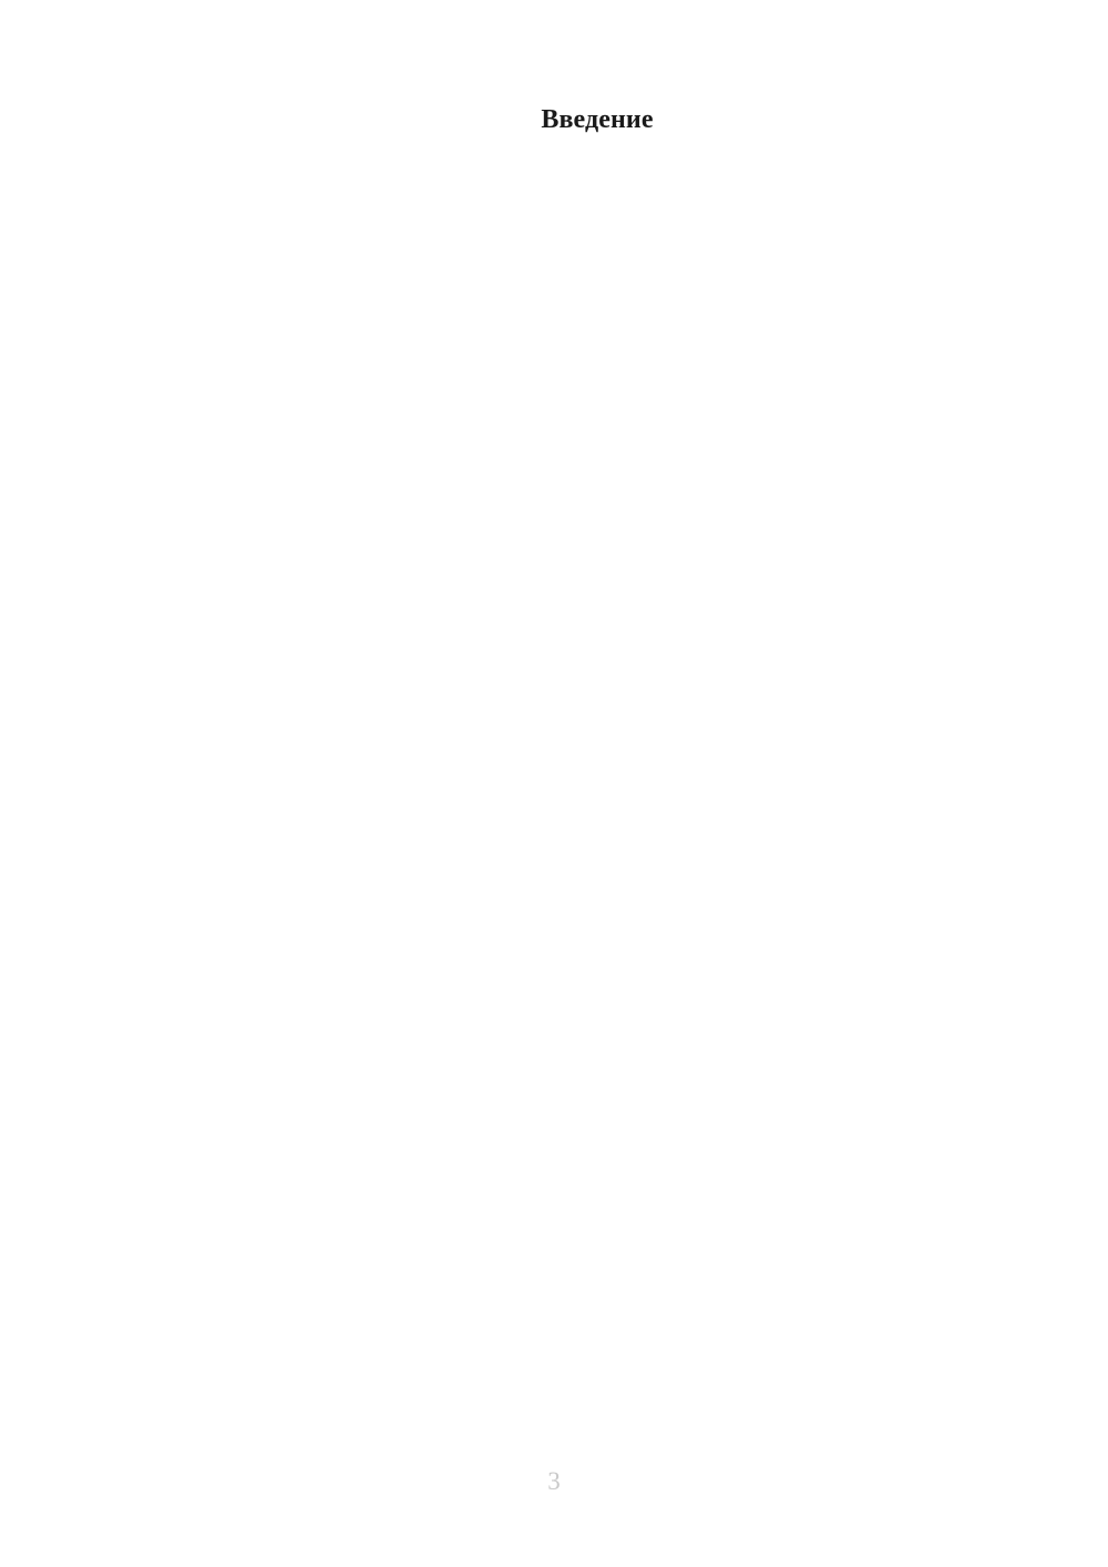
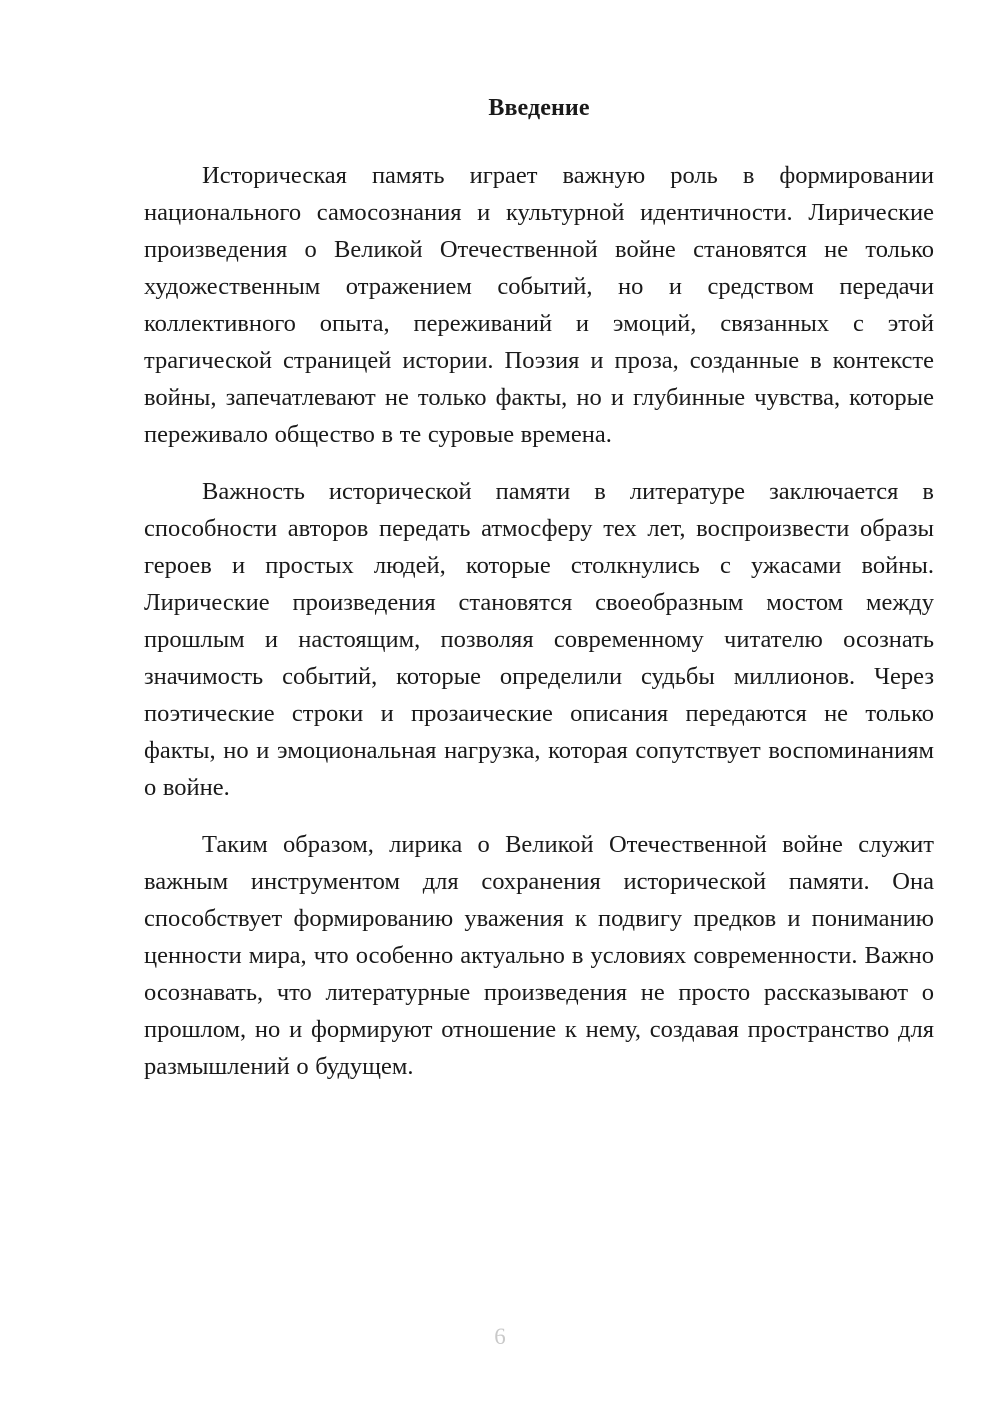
  Введение
+ Историческая память играет важную роль в формировании национального самосознания и культурной идентичности. Лирические произведения о Великой Отечественной войне становятся не только художественным отражением событий, но и средством передачи коллективного опыта, переживаний и эмоций, связанных с этой трагической страницей истории. Поэзия и проза, созданные в контексте войны, запечатлевают не только факты, но и глубинные чувства, которые переживало общество в те суровые времена.
+ Важность исторической памяти в литературе заключается в способности авторов передать атмосферу тех лет, воспроизвести образы героев и простых людей, которые столкнулись с ужасами войны. Лирические произведения становятся своеобразным мостом между прошлым и настоящим, позволяя современному читателю осознать значимость событий, которые определили судьбы миллионов. Через поэтические строки и прозаические описания передаются не только факты, но и эмоциональная нагрузка, которая сопутствует воспоминаниям о войне.
+ Таким образом, лирика о Великой Отечественной войне служит важным инструментом для сохранения исторической памяти. Она способствует формированию уважения к подвигу предков и пониманию ценности мира, что особенно актуально в условиях современности. Важно осознавать, что литературные произведения не просто рассказывают о прошлом, но и формируют отношение к нему, создавая пространство для размышлений о будущем.
- 3
+ 6
